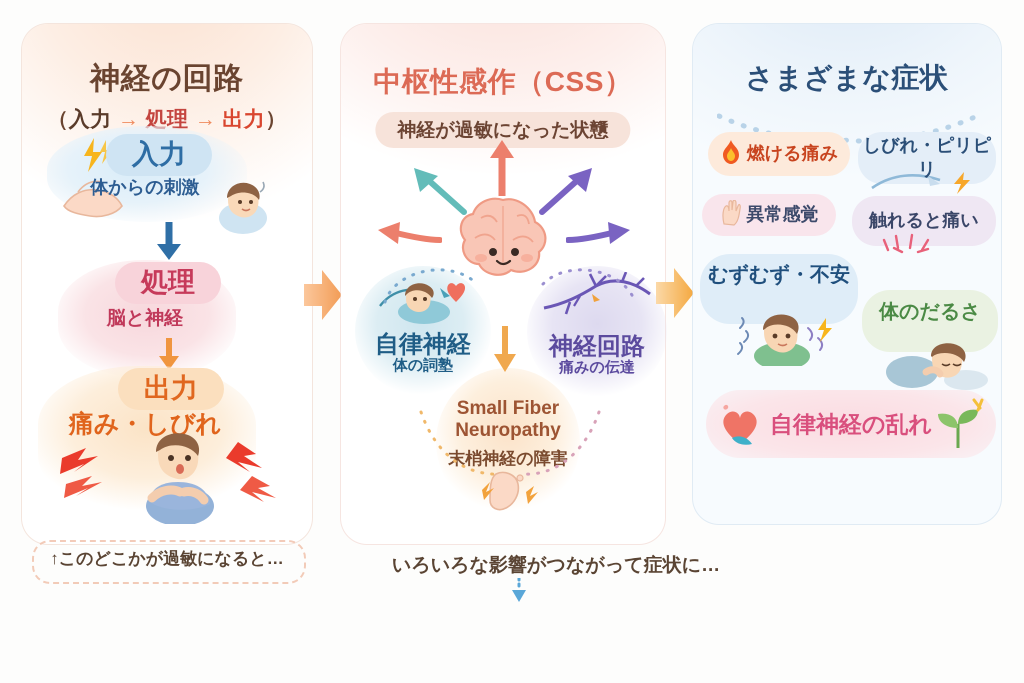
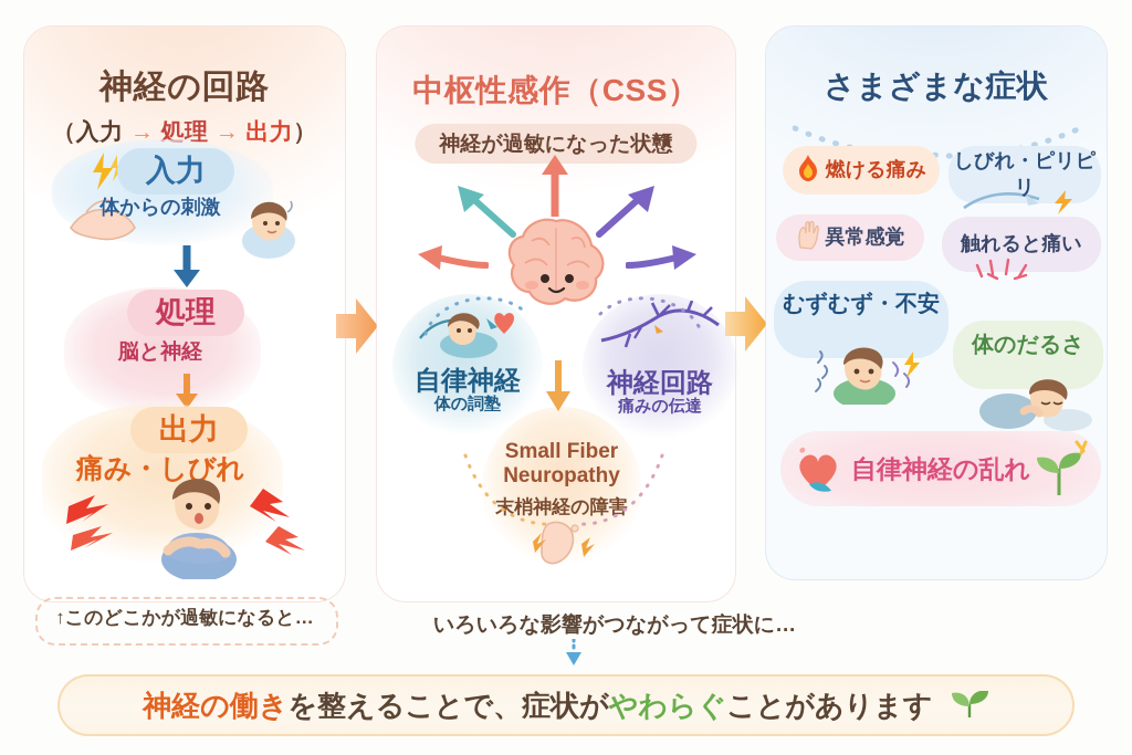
  神経の回路
  （入力 → 処理 → 出力）
  入力
  体からの刺激
  処理
  脳と神経
  出力
  痛み・しびれ
  ↑このどこかが過敏になると…
  中枢性感作（CSS）
  神経が過敏になった状戇
  自律神経
  体の詞塾
  神経回路
  痛みの伝達
  Small Fiber
  Neuropathy
  末梢神経の障害
  いろいろな影響がつながって症状に…
  さまざまな症状
  燃ける痛み
  しびれ・ピリピリ
  異常感覚
  触れると痛い
  むずむず・不安
  体のだるさ
  自律神経の乱れ
+ 神経の働きを整えることで、症状がやわらぐことがあります
